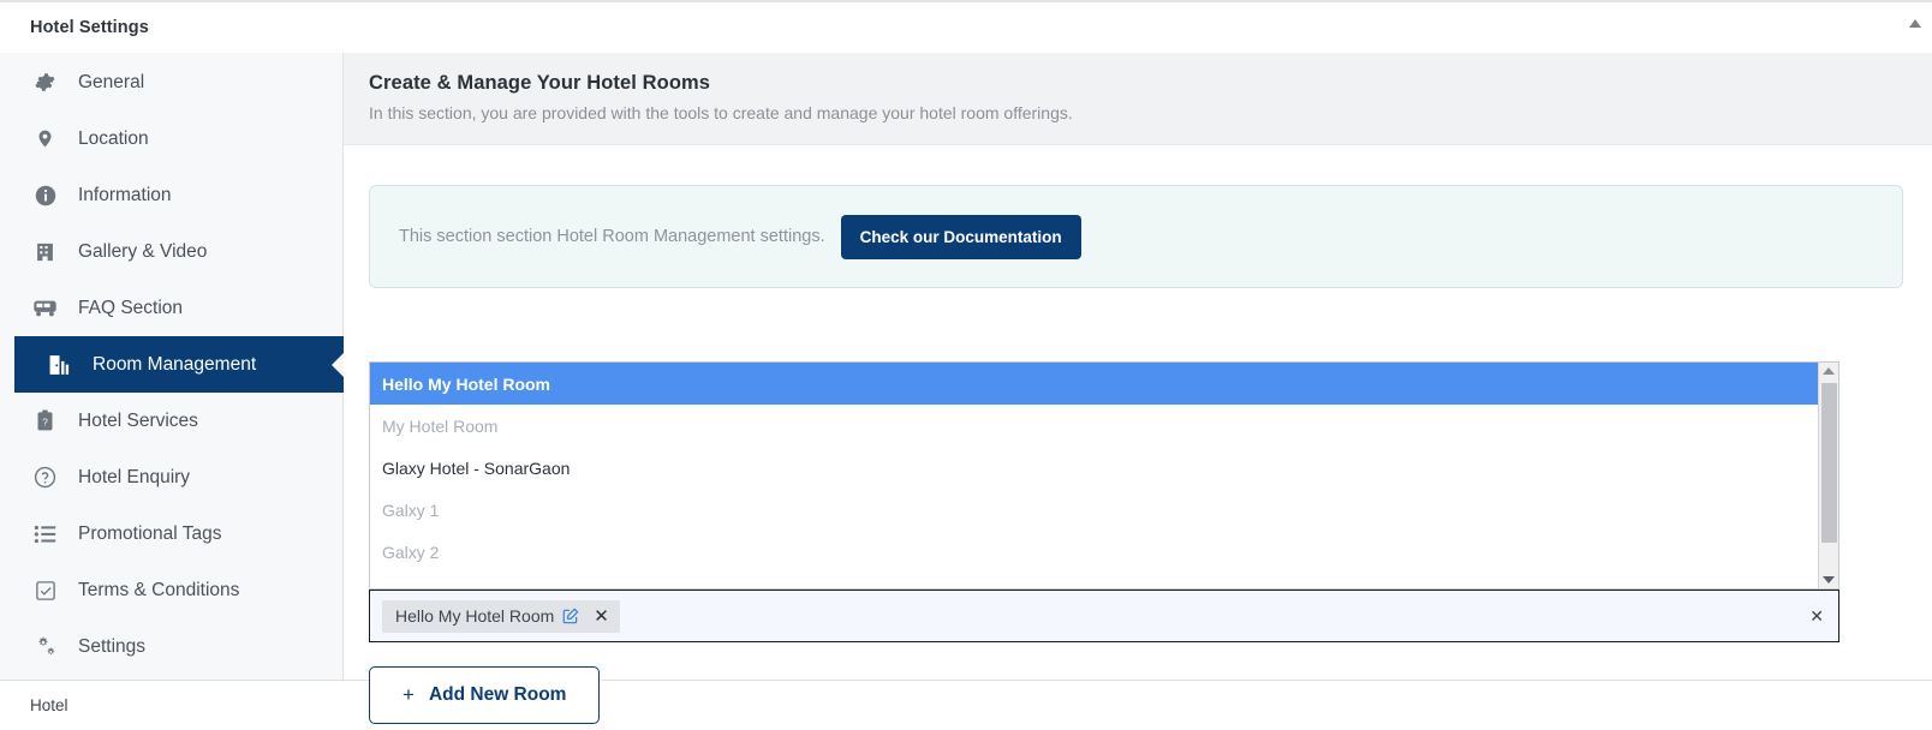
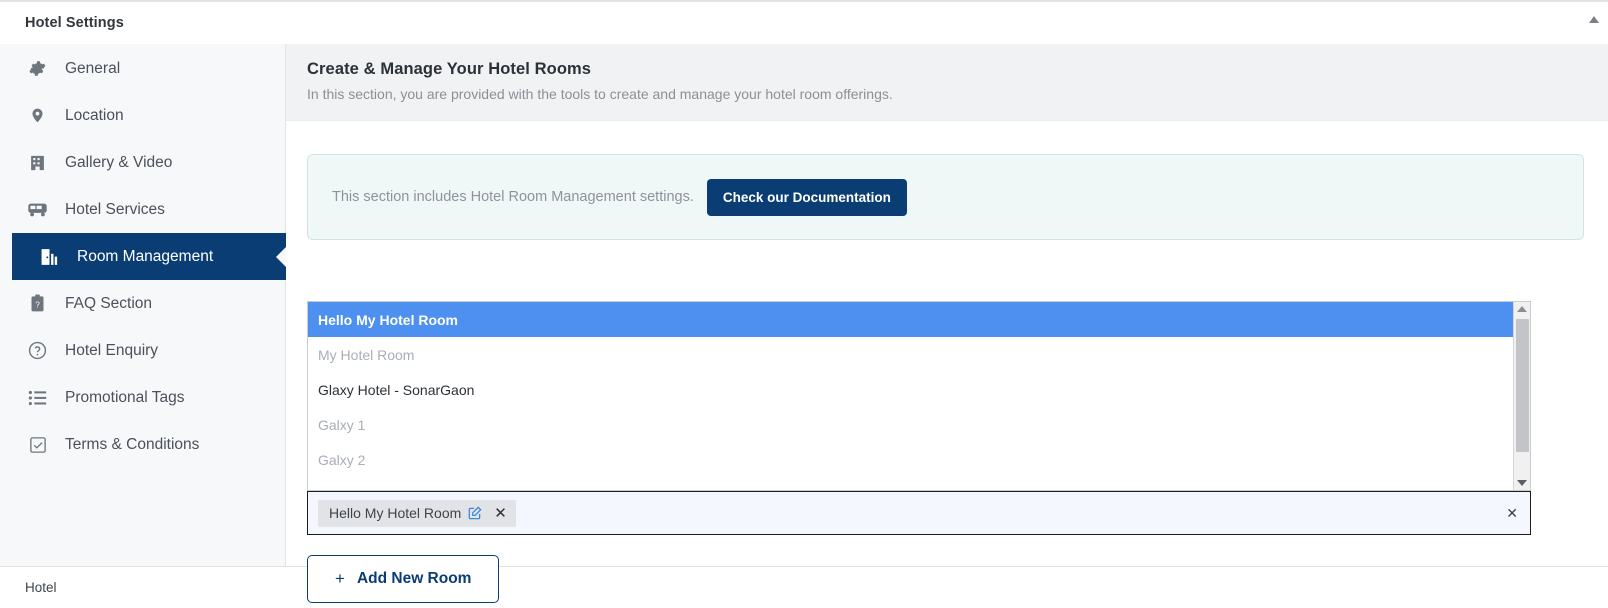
  Hotel Settings
  General
  Location
- Information
  Gallery & Video
- FAQ Section
+ Hotel Services
  Room Management
  ?
- Hotel Services
+ FAQ Section
  Hotel Enquiry
  Promotional Tags
  Terms & Conditions
- Settings
  Create & Manage Your Hotel Rooms
  In this section, you are provided with the tools to create and manage your hotel room offerings.
- This section section Hotel Room Management settings.
+ This section includes Hotel Room Management settings.
  Check our Documentation
  Hello My Hotel Room
  My Hotel Room
  Glaxy Hotel - SonarGaon
  Galxy 1
  Galxy 2
  Hello My Hotel Room
  ✕
  ✕
  +
  Add New Room
  Hotel
